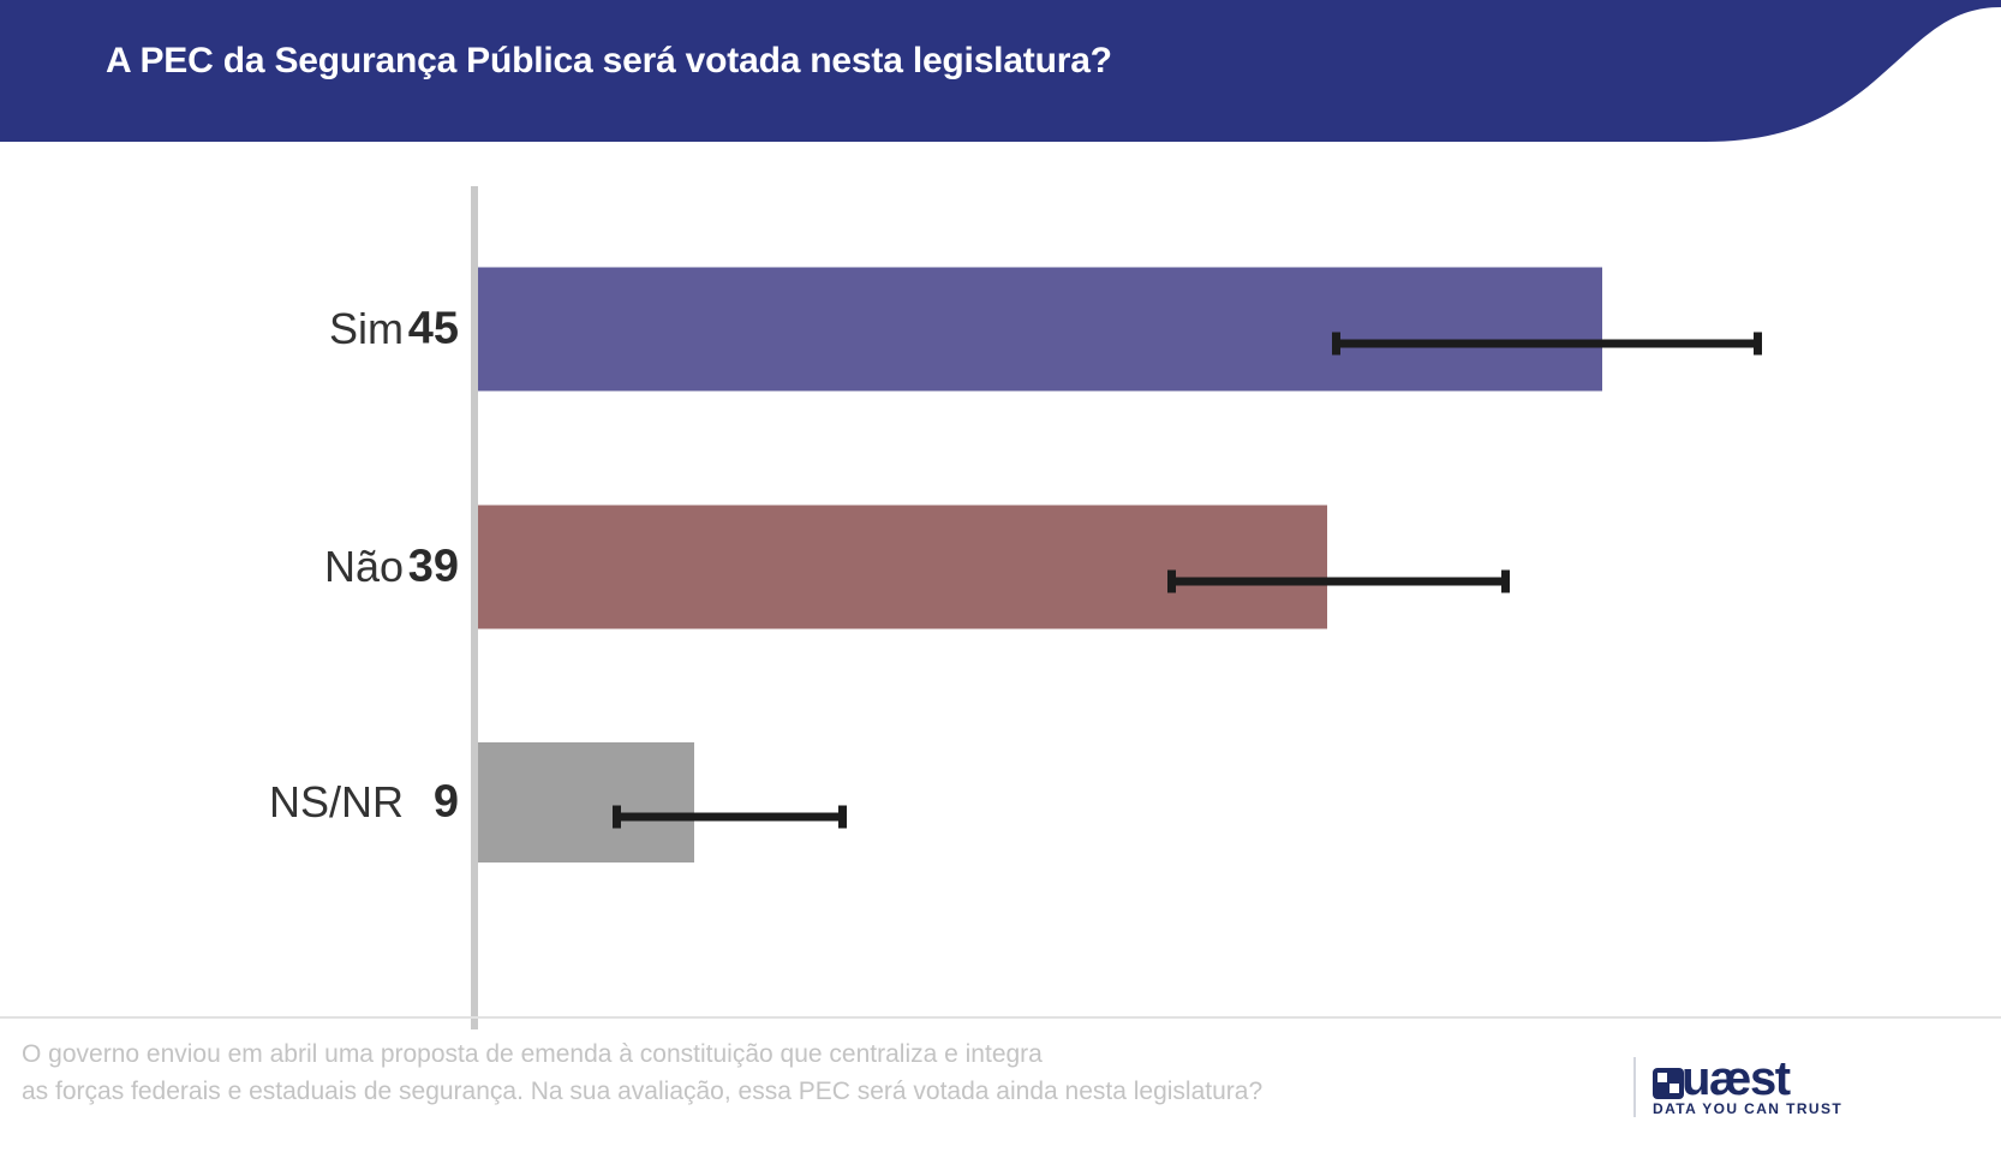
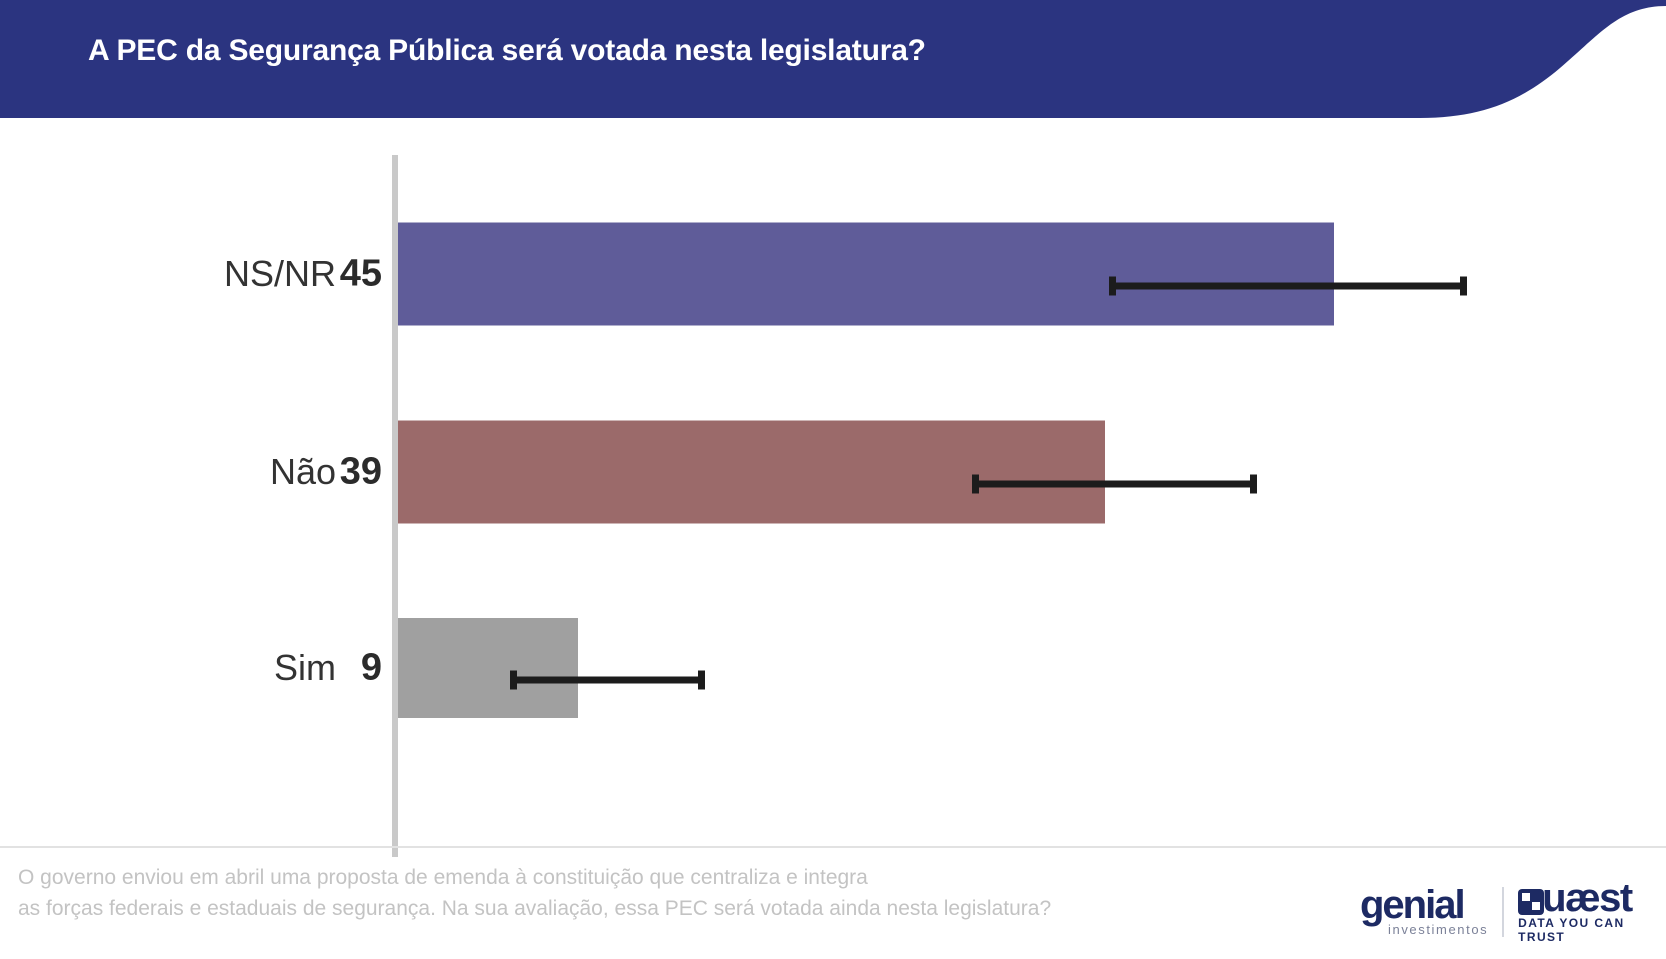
  A PEC da Segurança Pública será votada nesta legislatura?
- Sim
+ NS/NR
  45
  Não
  39
- NS/NR
+ Sim
  9
  O governo enviou em abril uma proposta de emenda à constituição que centraliza e integra
  as forças federais e estaduais de segurança. Na sua avaliação, essa PEC será votada ainda nesta legislatura?
+ genial
+ investimentos
  uæst
  DATA YOU CAN TRUST
